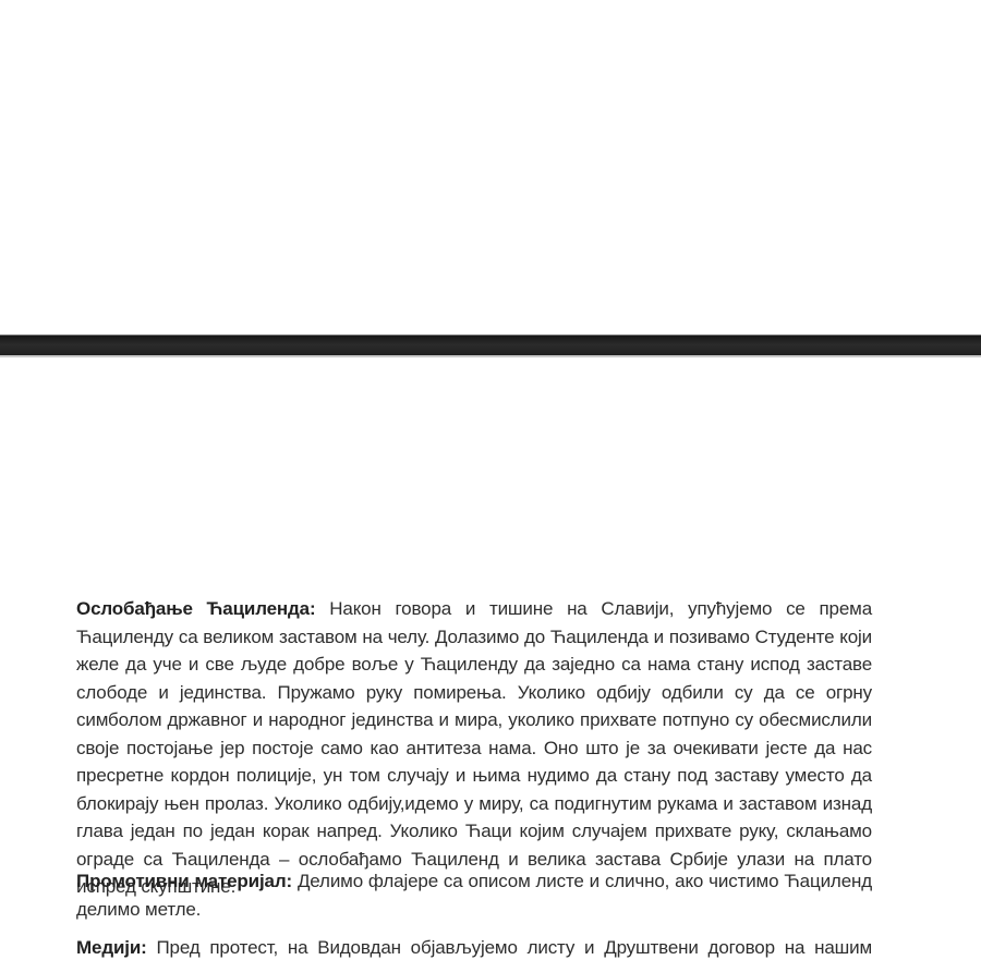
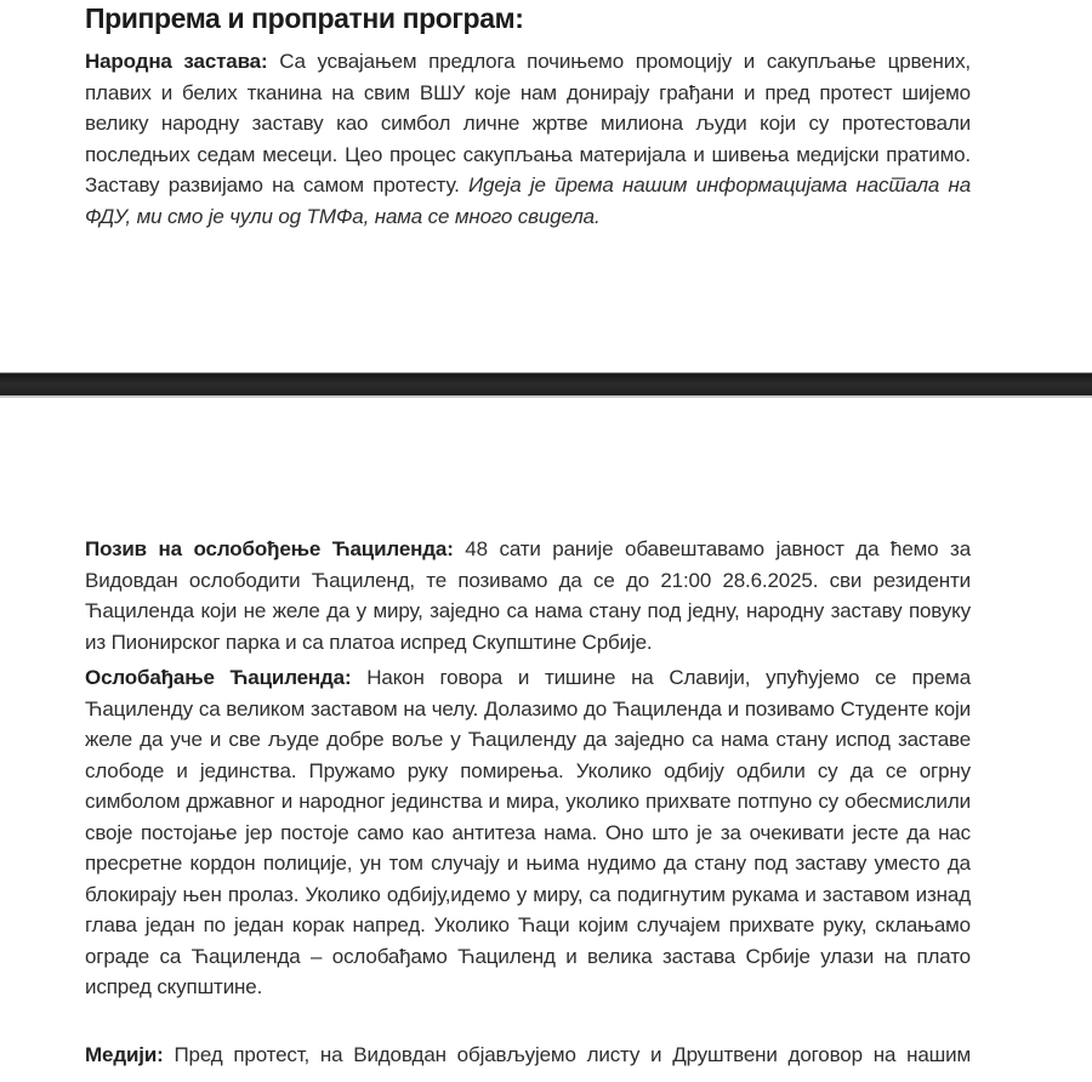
+ Припрема и пропратни програм:
+ Народна застава: Са усвајањем предлога почињемо промоцију и сакупљање црвених, плавих и белих тканина на свим ВШУ које нам донирају грађани и пред протест шијемо велику народну заставу као симбол личне жртве милиона људи који су протестовали последњих седам месеци. Цео процес сакупљања материјала и шивења медијски пратимо. Заставу развијамо на самом протесту. Идеја је према нашим информацијама настала на ФДУ, ми смо је чули од ТМФа, нама се много свидела.
+ Позив на ослобођење Ћациленда: 48 сати раније обавештавамо јавност да ћемо за Видовдан ослободити Ћациленд, те позивамо да се до 21:00 28.6.2025. сви резиденти Ћациленда који не желе да у миру, заједно са нама стану под једну, народну заставу повуку из Пионирског парка и са платоа испред Скупштине Србије.
  Ослобађање Ћациленда: Након говора и тишине на Славији, упућујемо се према Ћациленду са великом заставом на челу. Долазимо до Ћациленда и позивамо Студенте који желе да уче и све људе добре воље у Ћациленду да заједно са нама стану испод заставе слободе и јединства. Пружамо руку помирења. Уколико одбију одбили су да се огрну симболом државног и народног јединства и мира, уколико прихвате потпуно су обесмислили своје постојање јер постоје само као антитеза нама. Оно што је за очекивати јесте да нас пресретне кордон полиције, ун том случају и њима нудимо да стану под заставу уместо да блокирају њен пролаз. Уколико одбију,идемо у миру, са подигнутим рукама и заставом изнад глава један по један корак напред. Уколико Ћаци којим случајем прихвате руку, склањамо ограде са Ћациленда – ослобађамо Ћациленд и велика застава Србије улази на плато испред скупштине.
- Промотивни материјал: Делимо флајере са описом листе и слично, ако чистимо Ћациленд делимо метле.
  Медији: Пред протест, на Видовдан објављујемо листу и Друштвени договор на нашим
